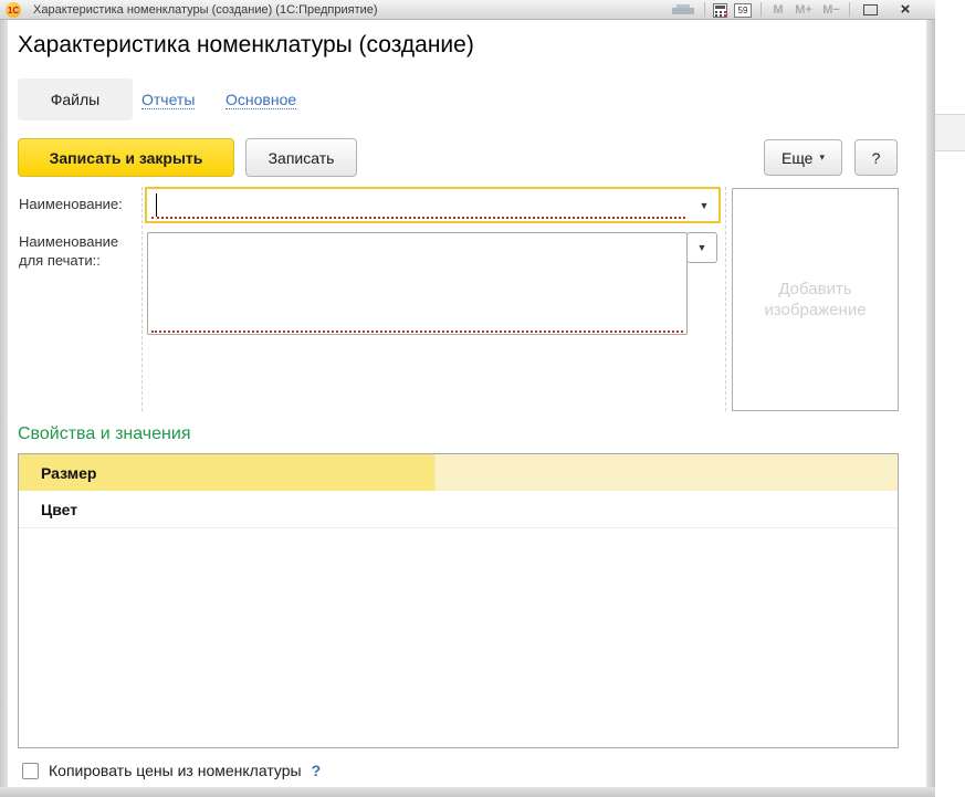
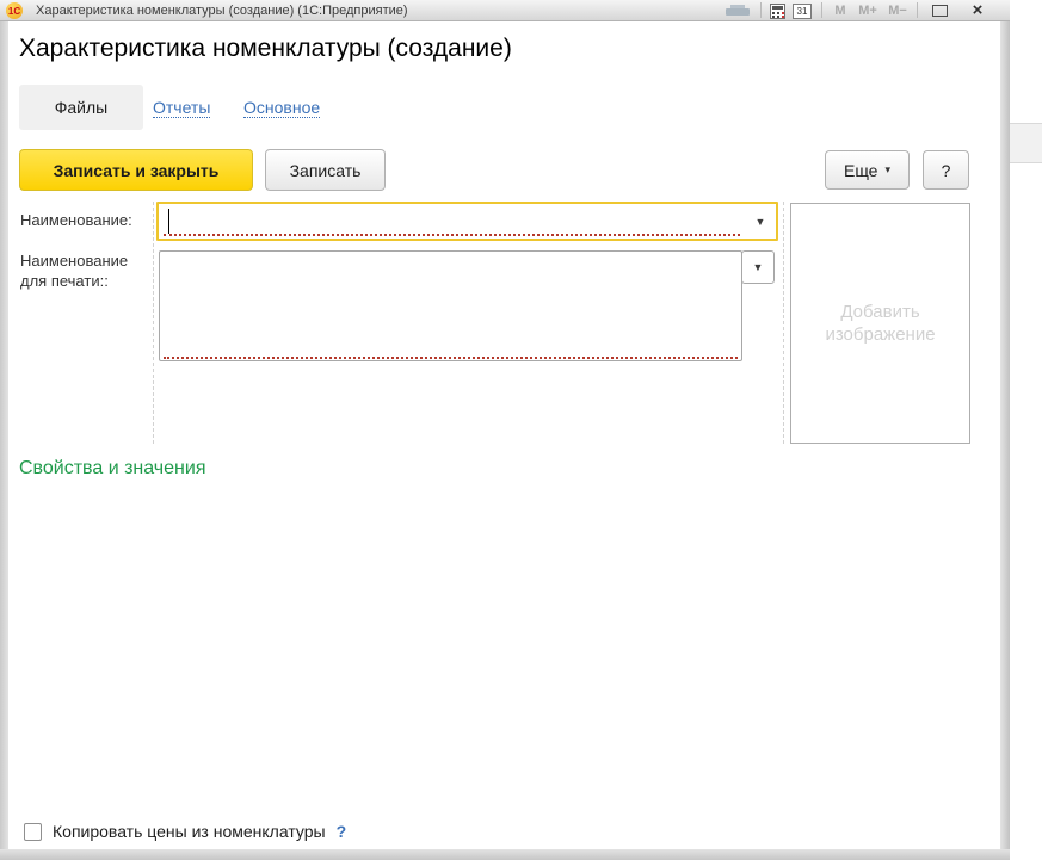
  1С
  Характеристика номенклатуры (создание) (1С:Предприятие)
- 59
+ 31
  M
  M+
  M−
  ×
  Характеристика номенклатуры (создание)
  Файлы
  Отчеты
  Основное
  Записать и закрыть
  Записать
  Еще
  ▾
  ?
  Наименование:
  ▼
  Наименование
  для печати::
  ▼
  Добавить
  изображение
  Свойства и значения
- Размер
- Цвет
  Копировать цены из номенклатуры
  ?
